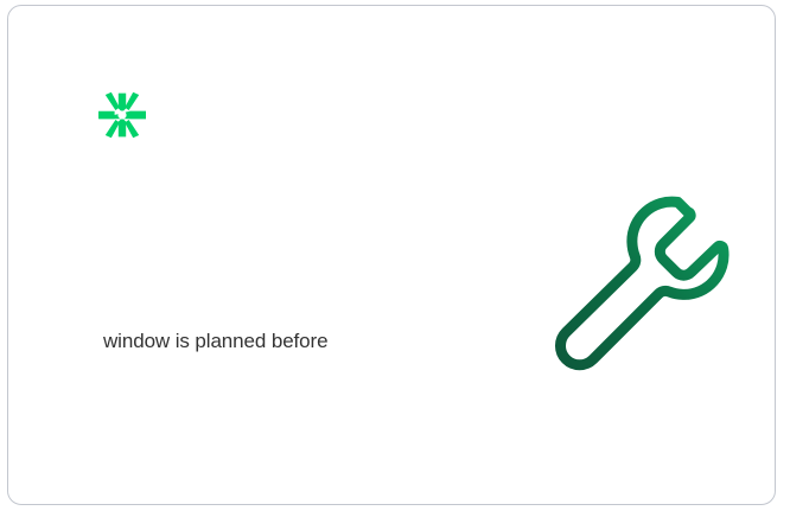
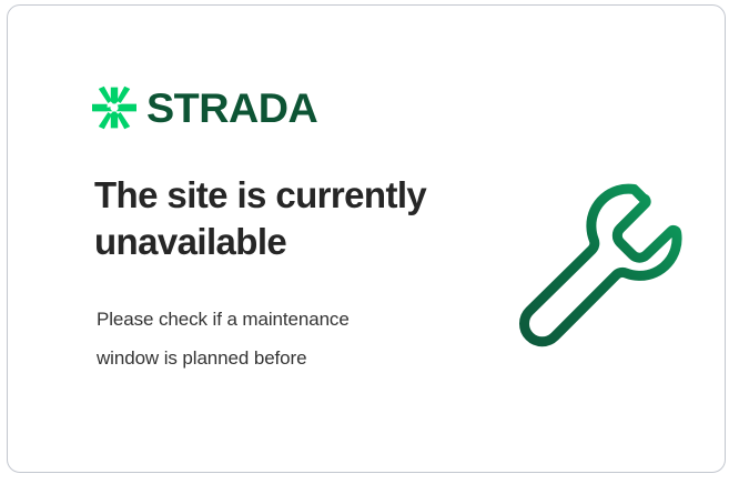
+ STRADA
+ The site is currently unavailable
+ Please check if a maintenance
  window is planned before
